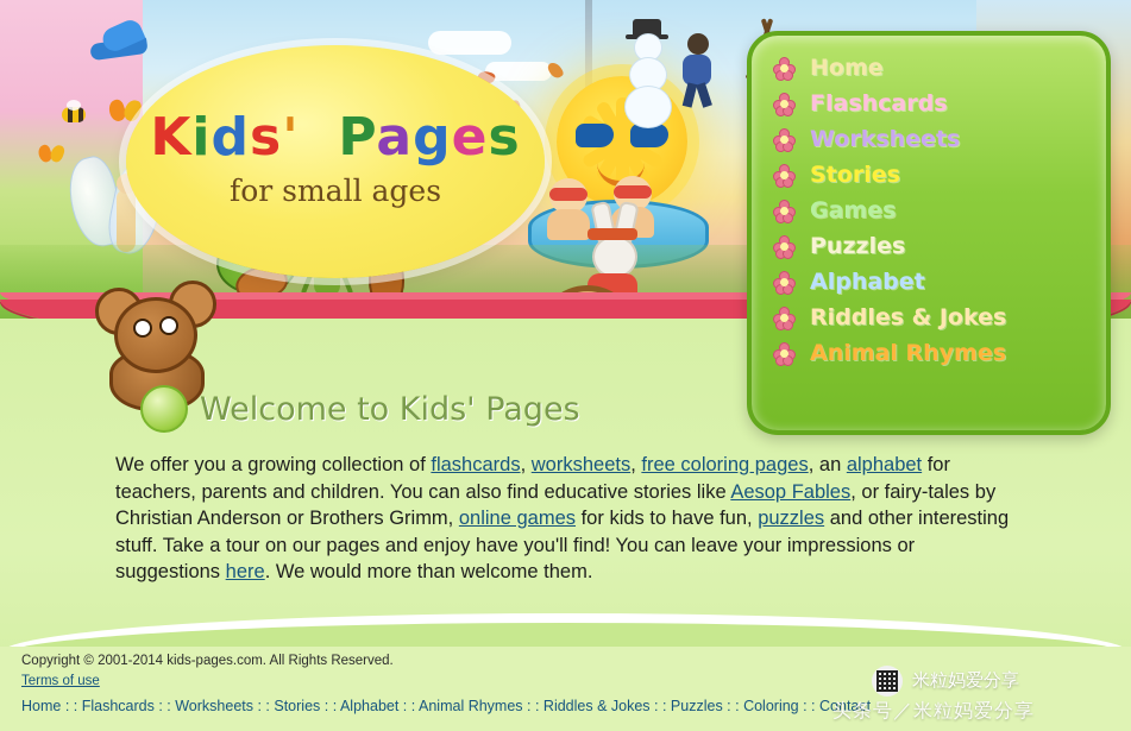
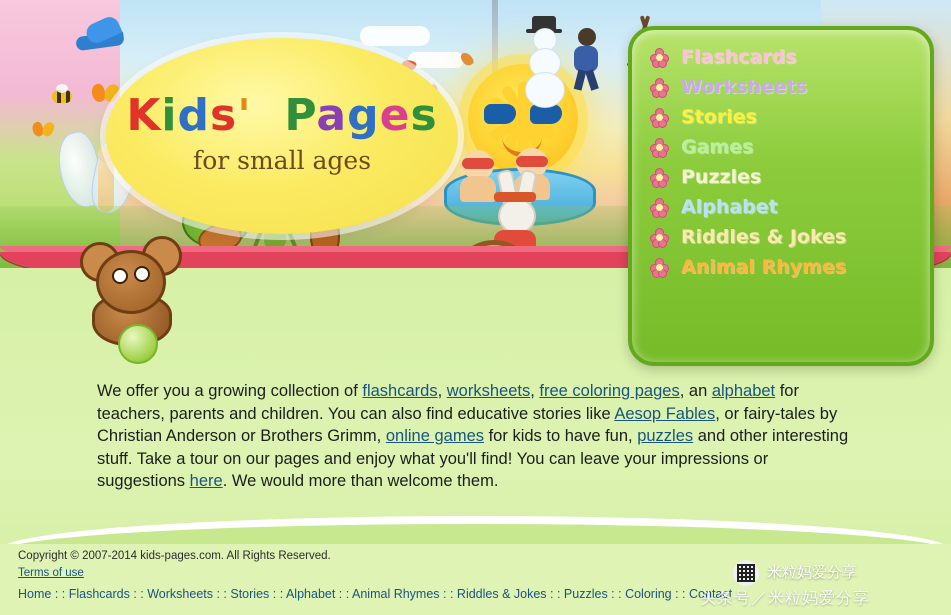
  Kids' Pages
  for small ages
- Home
  Flashcards
  Worksheets
  Stories
  Games
  Puzzles
  Alphabet
  Riddles & Jokes
  Animal Rhymes
- Welcome to Kids' Pages
- We offer you a growing collection of flashcards, worksheets, free coloring pages, an alphabet for teachers, parents and children. You can also find educative stories like Aesop Fables, or fairy-tales by Christian Anderson or Brothers Grimm, online games for kids to have fun, puzzles and other interesting stuff. Take a tour on our pages and enjoy have you'll find! You can leave your impressions or suggestions here. We would more than welcome them.
+ We offer you a growing collection of flashcards, worksheets, free coloring pages, an alphabet for teachers, parents and children. You can also find educative stories like Aesop Fables, or fairy-tales by Christian Anderson or Brothers Grimm, online games for kids to have fun, puzzles and other interesting stuff. Take a tour on our pages and enjoy what you'll find! You can leave your impressions or suggestions here. We would more than welcome them.
- Copyright © 2001-2014 kids-pages.com. All Rights Reserved.
+ Copyright © 2007-2014 kids-pages.com. All Rights Reserved.
  Terms of use
  Home : : Flashcards : : Worksheets : : Stories : : Alphabet : : Animal Rhymes : : Riddles & Jokes : : Puzzles : : Coloring : : Contact
  米粒妈爱分享
  头条号／米粒妈爱分享
